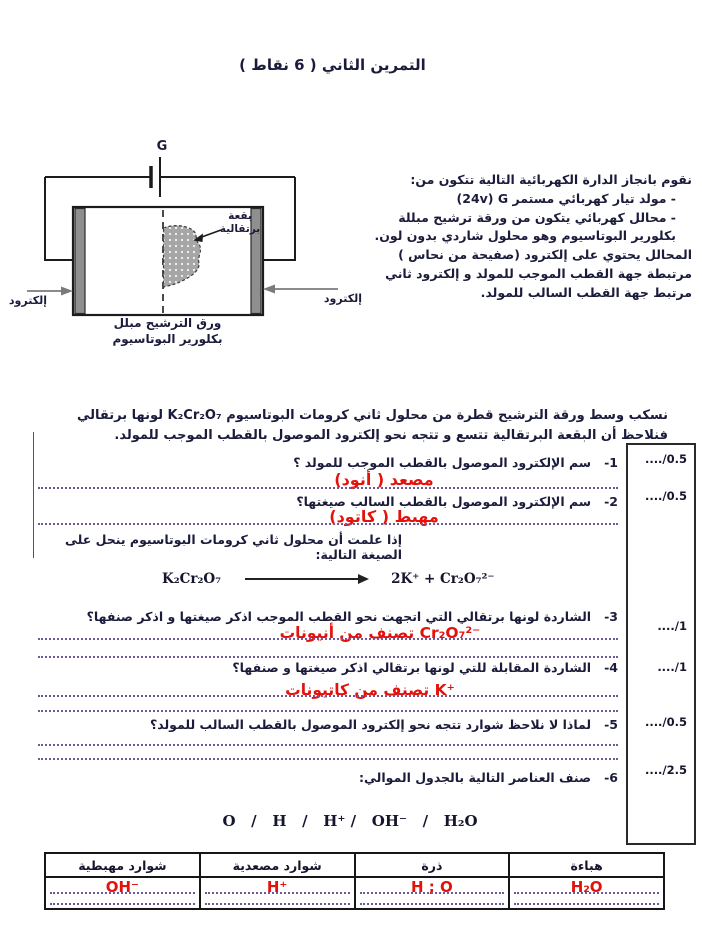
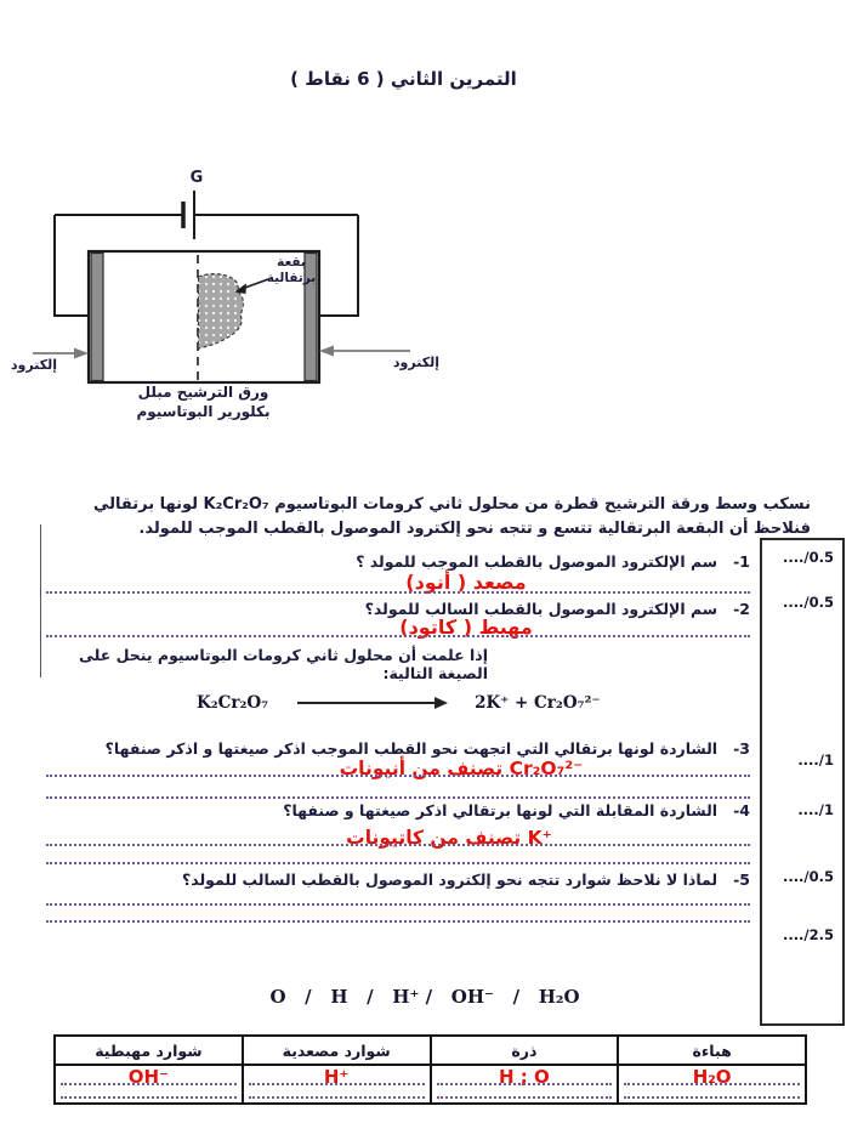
  التمرين الثاني ( 6 نقاط )
  G
  بقعة
  برتقالية
  إلكترود
  إلكترود
  ورق الترشيح مبلل
  بكلورير البوتاسيوم
- نقوم بانجاز الدارة الكهربائية التالية تتكون من:
- - مولد تيار كهربائي مستمر (24v) G
- - محالل كهربائي يتكون من ورقة ترشيح مبللة بكلورير البوتاسيوم وهو محلول شاردي بدون لون.
- المحالل يحتوي على إلكترود (صفيحة من نحاس ) مرتبطة جهة القطب الموجب للمولد و إلكترود ثاني مرتبط جهة القطب السالب للمولد.
  نسكب وسط ورقة الترشيح قطرة من محلول ثاني كرومات البوتاسيوم K₂Cr₂O₇ لونها برتقالي فنلاحظ أن البقعة البرتقالية تتسع و تتجه نحو إلكترود الموصول بالقطب الموجب للمولد.
  1-سم الإلكترود الموصول بالقطب الموجب للمولد ؟
  مصعد ( أنود)
- 2-سم الإلكترود الموصول بالقطب السالب صيغتها؟
+ 2-سم الإلكترود الموصول بالقطب السالب للمولد؟
  مهبط ( كاتود)
  إذا علمت أن محلول ثاني كرومات البوتاسيوم ينحل على الصيغة التالية:
  K₂Cr₂O₇
  2K⁺ + Cr₂O₇²⁻
  3-الشاردة لونها برتقالي التي اتجهت نحو القطب الموجب اذكر صيغتها و اذكر صنفها؟
  Cr₂O₇²⁻ تصنف من أنيونات
- 4-الشاردة المقابلة للتي لونها برتقالي اذكر صيغتها و صنفها؟
+ 4-الشاردة المقابلة التي لونها برتقالي اذكر صيغتها و صنفها؟
  K⁺⁩ تصنف من كاتيونات
  5-لماذا لا نلاحظ شوارد تتجه نحو إلكترود الموصول بالقطب السالب للمولد؟
- 6-صنف العناصر التالية بالجدول الموالي:
  ..../0.5
  ..../0.5
  ..../1
  ..../1
  ..../0.5
  ..../2.5
  O / H / H⁺ / OH⁻ / H₂O
  هباءة	ذرة	شوارد مصعدية	شوارد مهبطية
  H₂O	H ; O	H⁺	OH⁻
